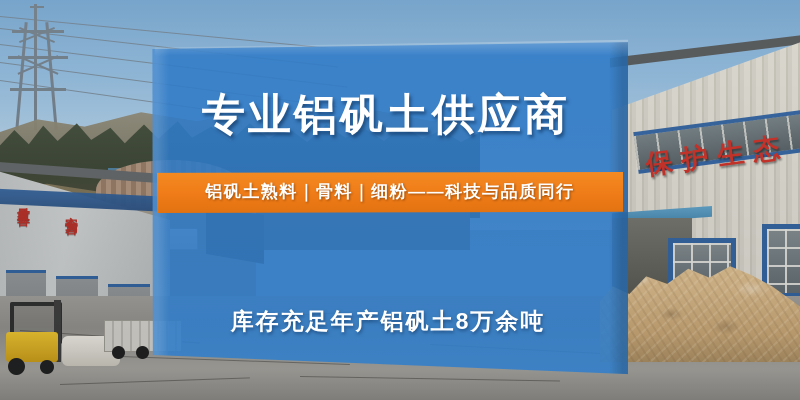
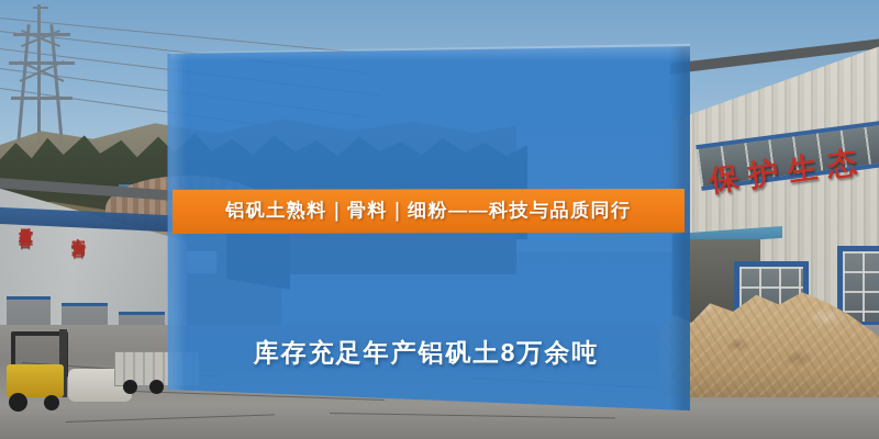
- 专业铝矾土供应商
  铝矾土熟料｜骨料｜细粉——科技与品质同行
  库存充足年产铝矾土8万余吨
